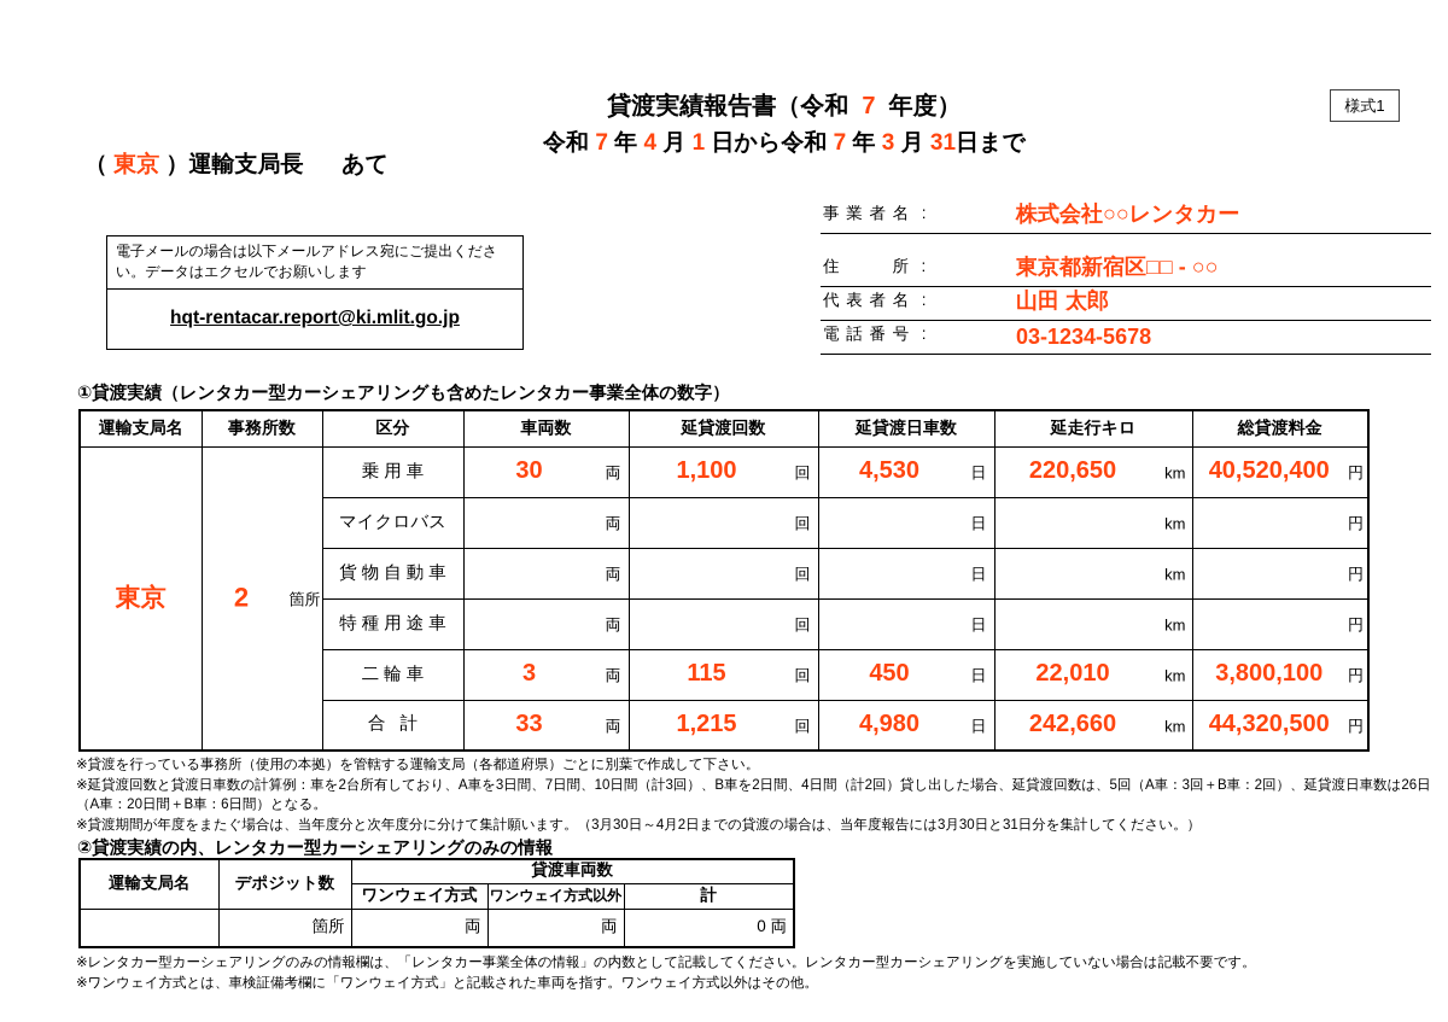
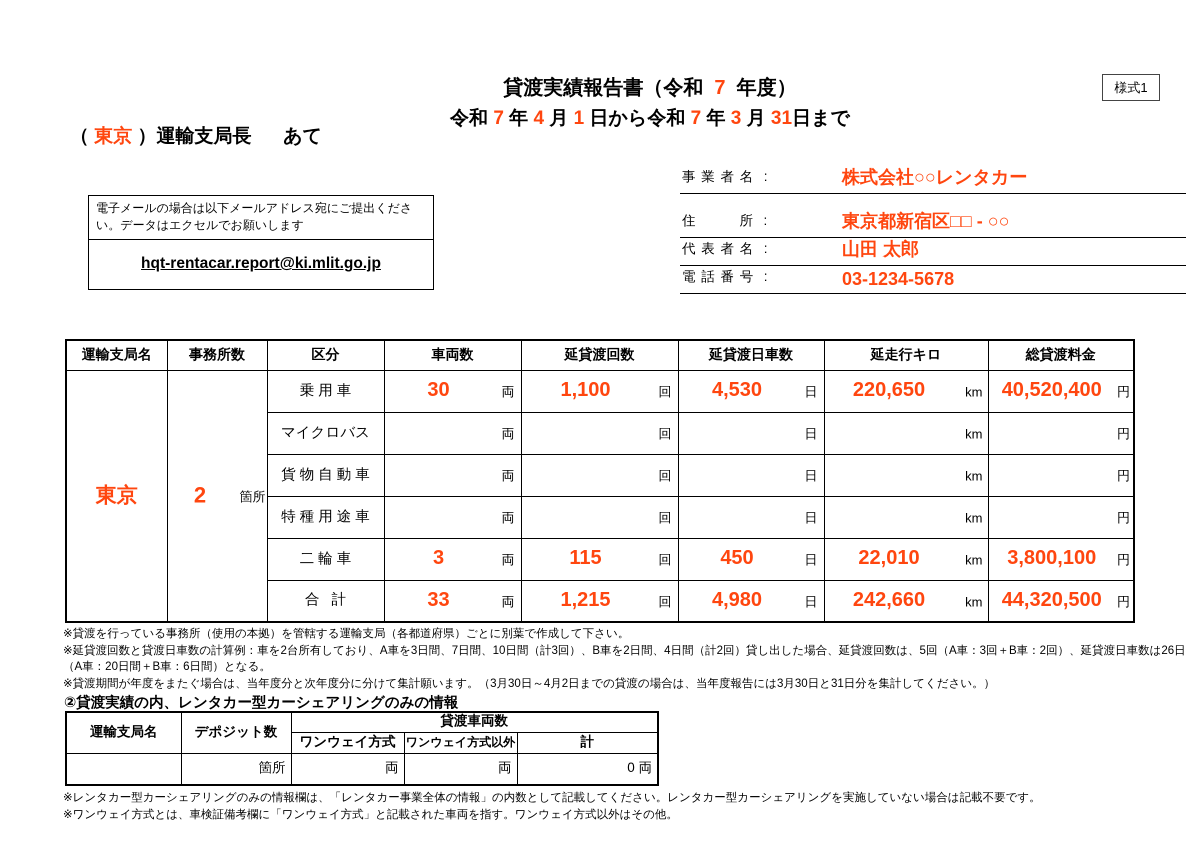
  様式1
  貸渡実績報告書（令和 7 年度）
  令和 7 年 4 月 1 日から令和 7 年 3 月 31日まで
  （ 東京 ）運輸支局長 あて
  電子メールの場合は以下メールアドレス宛にご提出ください。データはエクセルでお願いします
  hqt-rentacar.report@ki.mlit.go.jp
  事 業 者 名 :
  株式会社○○レンタカー
  住 所 :
  東京都新宿区□□ - ○○
  代 表 者 名 :
  山田 太郎
  電 話 番 号 :
  03-1234-5678
- ①貸渡実績（レンタカー型カーシェアリングも含めたレンタカー事業全体の数字）
  運輸支局名	事務所数	区分	車両数	延貸渡回数	延貸渡日車数	延走行キロ	総貸渡料金
  東京	2 箇所	乗 用 車	30 両	1,100 回	4,530 日	220,650 km	40,520,400 円
  マイクロバス	両	回	日	km	円
  貨 物 自 動 車	両	回	日	km	円
  特 種 用 途 車	両	回	日	km	円
  二 輪 車	3 両	115 回	450 日	22,010 km	3,800,100 円
  合 計	33 両	1,215 回	4,980 日	242,660 km	44,320,500 円
  ※貸渡を行っている事務所（使用の本拠）を管轄する運輸支局（各都道府県）ごとに別葉で作成して下さい。
  ※延貸渡回数と貸渡日車数の計算例：車を2台所有しており、A車を3日間、7日間、10日間（計3回）、B車を2日間、4日間（計2回）貸し出した場合、延貸渡回数は、5回（A車：3回＋B車：2回）、延貸渡日車数は26日（A車：20日間＋B車：6日間）となる。
  ※貸渡期間が年度をまたぐ場合は、当年度分と次年度分に分けて集計願います。（3月30日～4月2日までの貸渡の場合は、当年度報告には3月30日と31日分を集計してください。）
  ②貸渡実績の内、レンタカー型カーシェアリングのみの情報
  運輸支局名	デポジット数	貸渡車両数
  ワンウェイ方式	ワンウェイ方式以外	計
  	箇所	両	両	0 両
  ※レンタカー型カーシェアリングのみの情報欄は、「レンタカー事業全体の情報」の内数として記載してください。レンタカー型カーシェアリングを実施していない場合は記載不要です。
  ※ワンウェイ方式とは、車検証備考欄に「ワンウェイ方式」と記載された車両を指す。ワンウェイ方式以外はその他。
